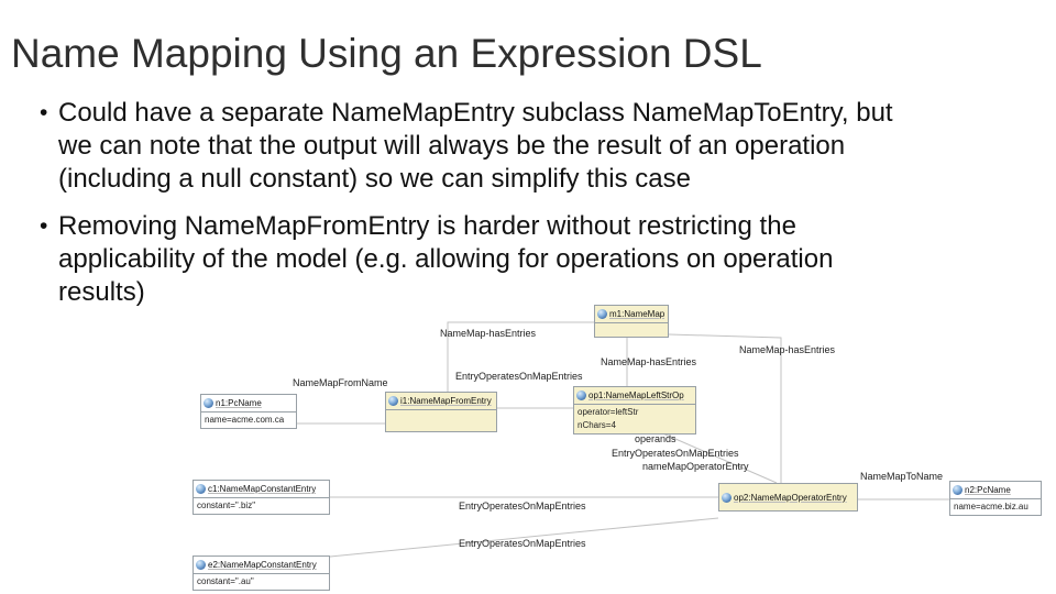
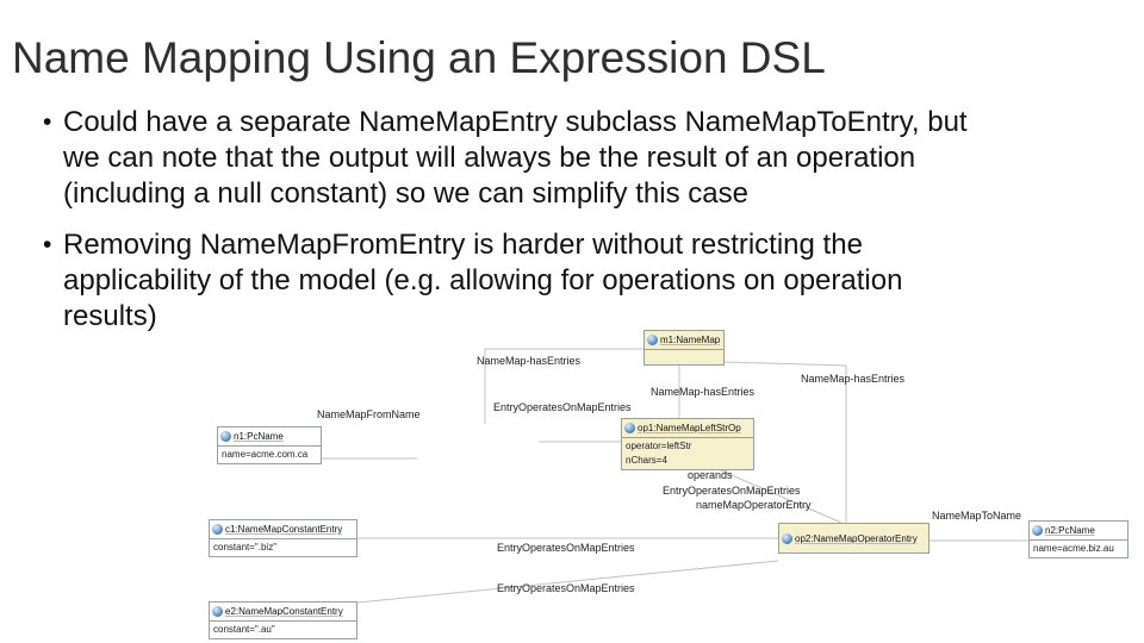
  Name Mapping Using an Expression DSL
  •
  Could have a separate NameMapEntry subclass NameMapToEntry, but
  we can note that the output will always be the result of an operation
  (including a null constant) so we can simplify this case
  •
  Removing NameMapFromEntry is harder without restricting the
  applicability of the model (e.g. allowing for operations on operation
  results)
  m1:NameMap
  n1:PcName
  name=acme.com.ca
- i1:NameMapFromEntry
  op1:NameMapLeftStrOp
  operator=leftStr
  nChars=4
  c1:NameMapConstantEntry
  constant=".biz"
  op2:NameMapOperatorEntry
  n2:PcName
  name=acme.biz.au
  e2:NameMapConstantEntry
  constant=".au"
  NameMap-hasEntries
  NameMap-hasEntries
  NameMap-hasEntries
  NameMapFromName
  EntryOperatesOnMapEntries
  operands
  EntryOperatesOnMapEntries
  nameMapOperatorEntry
  NameMapToName
  EntryOperatesOnMapEntries
  EntryOperatesOnMapEntries
